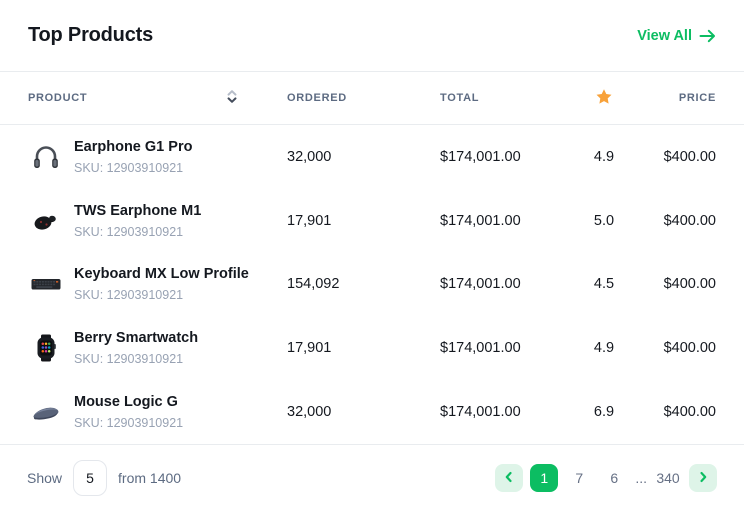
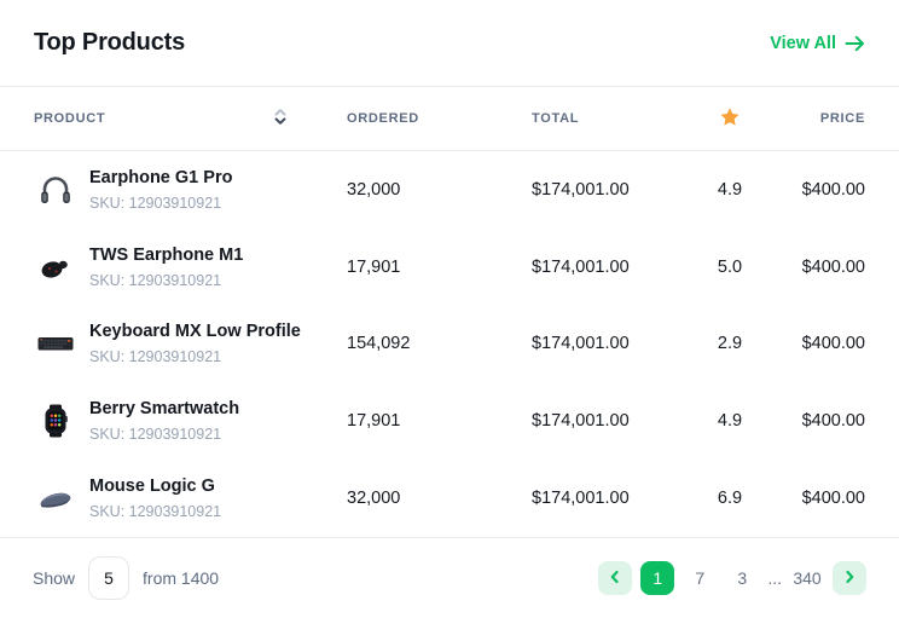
  Top Products
  View All
  PRODUCT
  ORDERED
  TOTAL
  PRICE
  Earphone G1 Pro
  SKU: 12903910921
  32,000
  $174,001.00
  4.9
  $400.00
  TWS Earphone M1
  SKU: 12903910921
  17,901
  $174,001.00
  5.0
  $400.00
  Keyboard MX Low Profile
  SKU: 12903910921
  154,092
  $174,001.00
- 4.5
+ 2.9
  $400.00
  Berry Smartwatch
  SKU: 12903910921
  17,901
  $174,001.00
  4.9
  $400.00
  Mouse Logic G
  SKU: 12903910921
  32,000
  $174,001.00
  6.9
  $400.00
  Show
  5
  from 1400
  1
  7
- 6
+ 3
  ...
  340
